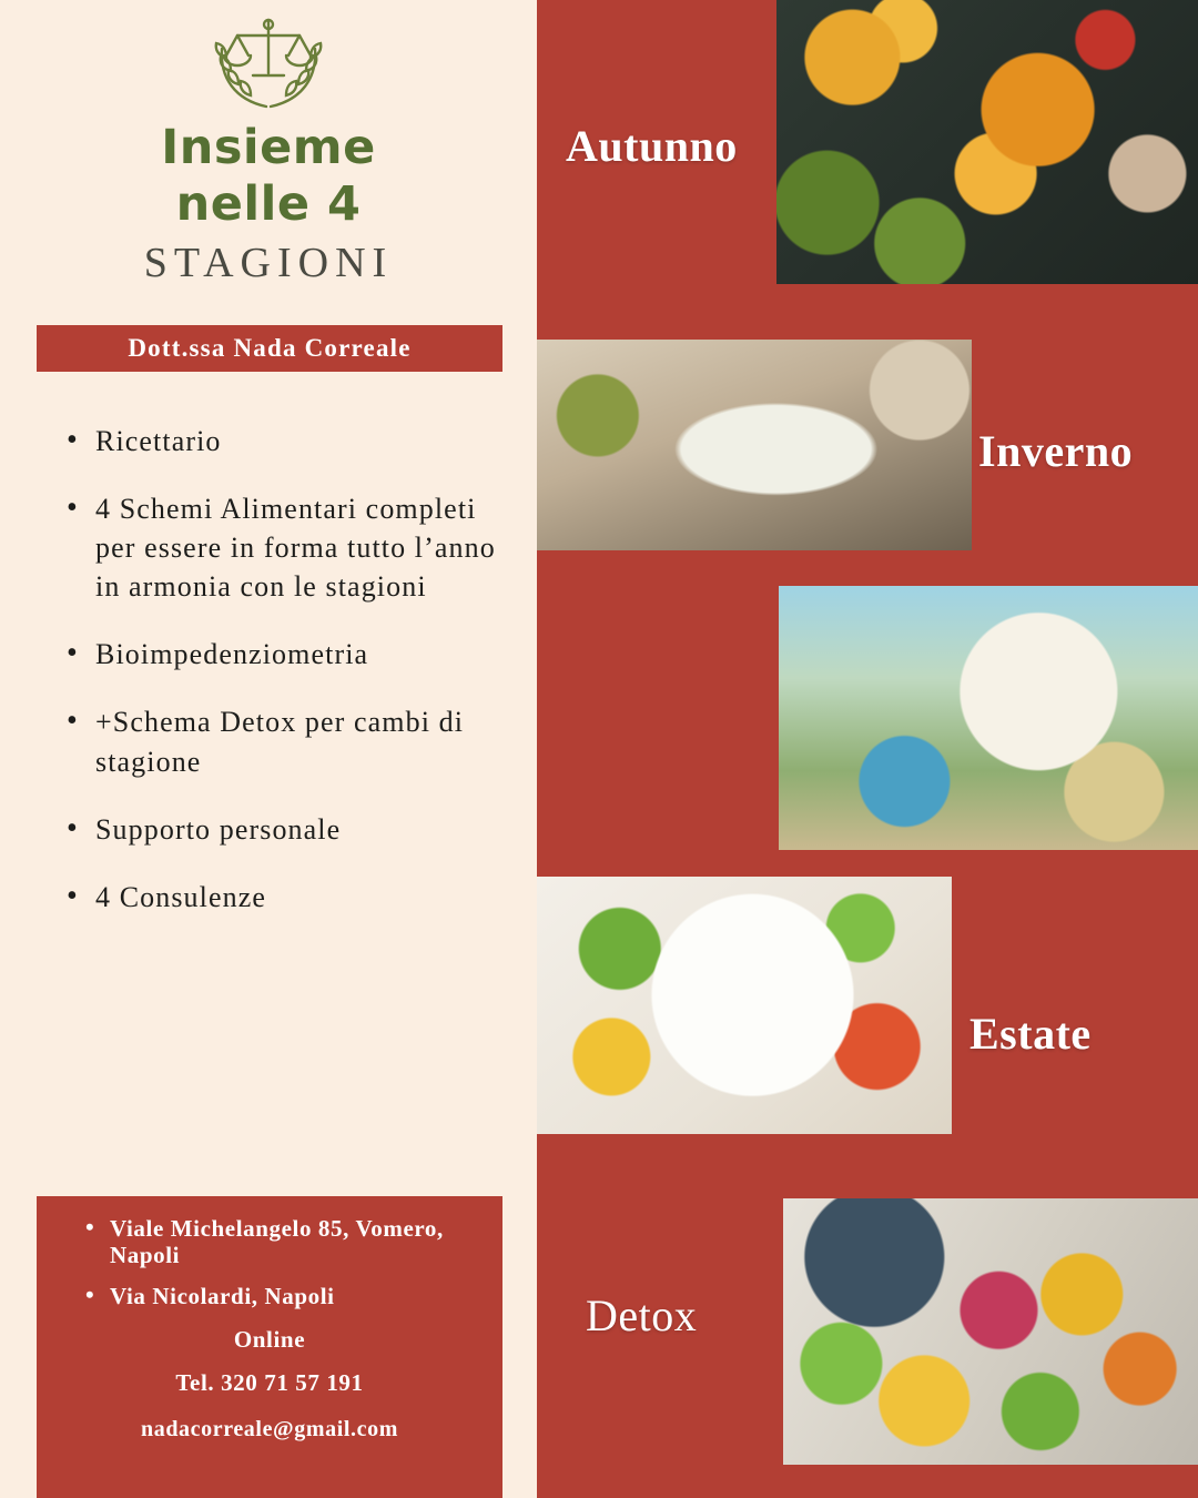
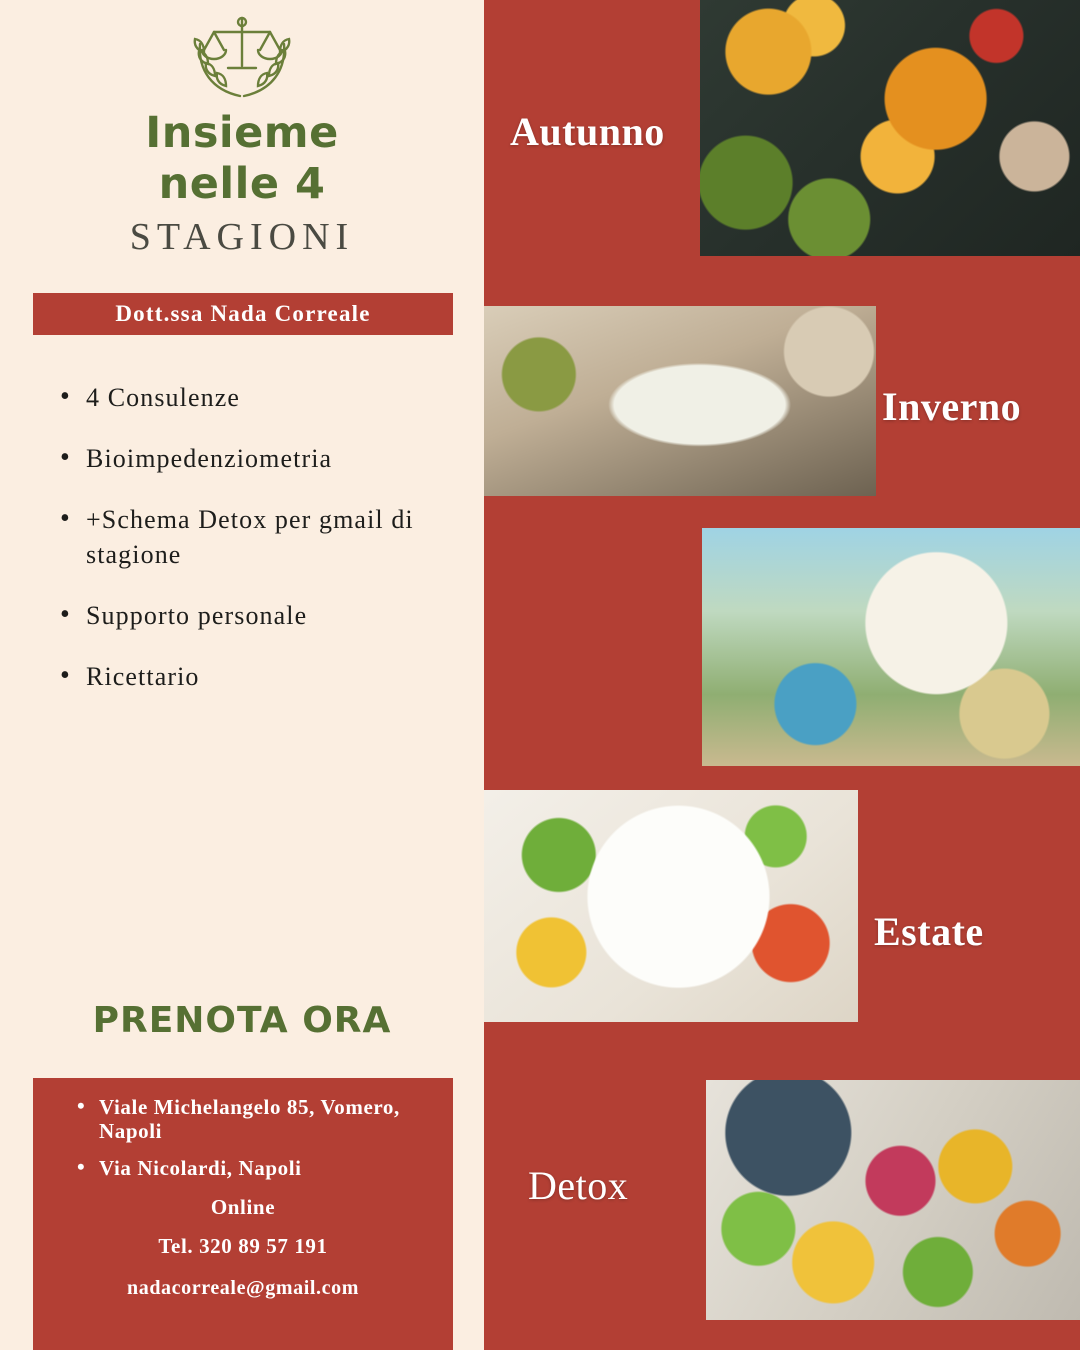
  Insieme
  nelle 4
  STAGIONI
  Dott.ssa Nada Correale
- Ricettario
+ 4 Consulenze
- 4 Schemi Alimentari completi per essere in forma tutto l’anno in armonia con le stagioni
  Bioimpedenziometria
- +Schema Detox per cambi di stagione
+ +Schema Detox per gmail di stagione
  Supporto personale
- 4 Consulenze
+ Ricettario
+ PRENOTA ORA
  Viale Michelangelo 85, Vomero, Napoli
  Via Nicolardi, Napoli
  Online
- Tel. 320 71 57 191
+ Tel. 320 89 57 191
  nadacorreale@gmail.com
  Autunno
  Inverno
  Estate
  Detox
